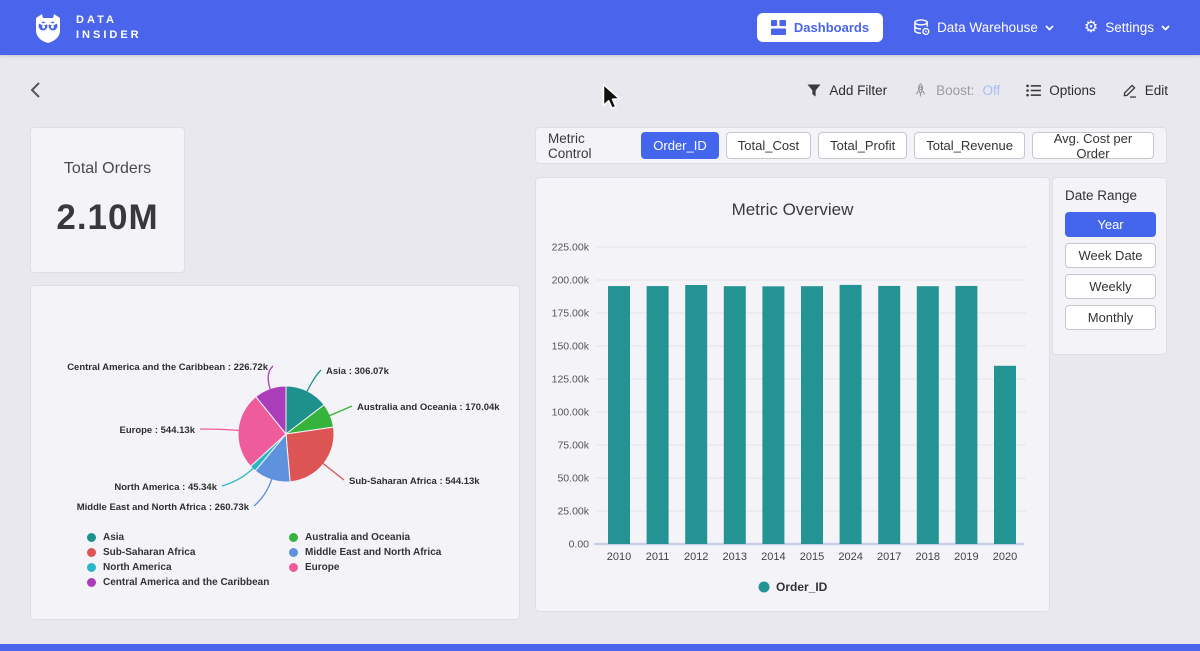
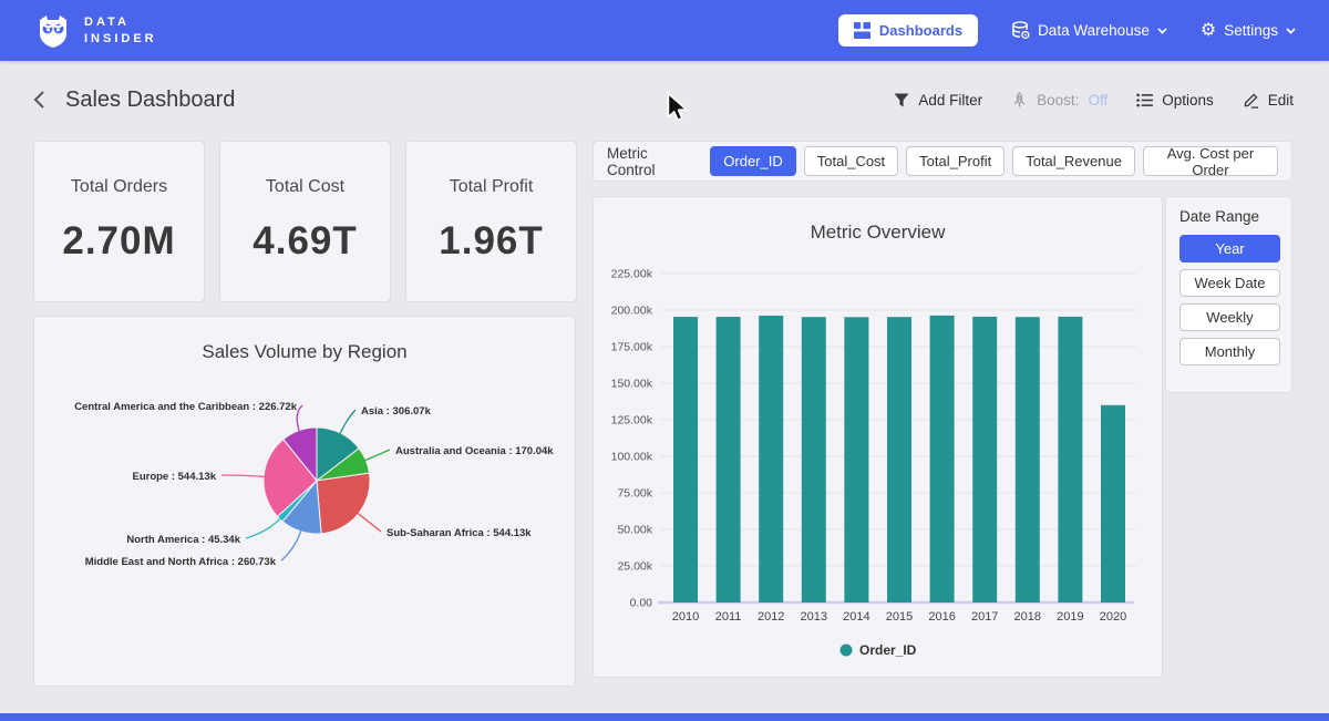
  DATA
  INSIDER
  Dashboards
  Data Warehouse
  ⚙
  Settings
+ Sales Dashboard
  Add Filter
  Boost:
  Off
  Options
  Edit
  Total Orders
- 2.10M
+ 2.70M
+ Total Cost
+ 4.69T
+ Total Profit
+ 1.96T
  Metric Control
  Order_ID
  Total_Cost
  Total_Profit
  Total_Revenue
  Avg. Cost per Order
+ Sales Volume by Region
  Asia : 306.07k
  Australia and Oceania : 170.04k
  Sub-Saharan Africa : 544.13k
  Middle East and North Africa : 260.73k
  North America : 45.34k
  Europe : 544.13k
  Central America and the Caribbean : 226.72k
- Asia
- Sub-Saharan Africa
- North America
- Central America and the Caribbean
- Australia and Oceania
- Middle East and North Africa
- Europe
  Metric Overview
  0.00
  25.00k
  50.00k
  75.00k
  100.00k
  125.00k
  150.00k
  175.00k
  200.00k
  225.00k
  2010
  2011
  2012
  2013
  2014
  2015
- 2024
+ 2016
  2017
  2018
  2019
  2020
  Order_ID
  Date Range
  Year
  Week Date
  Weekly
  Monthly
